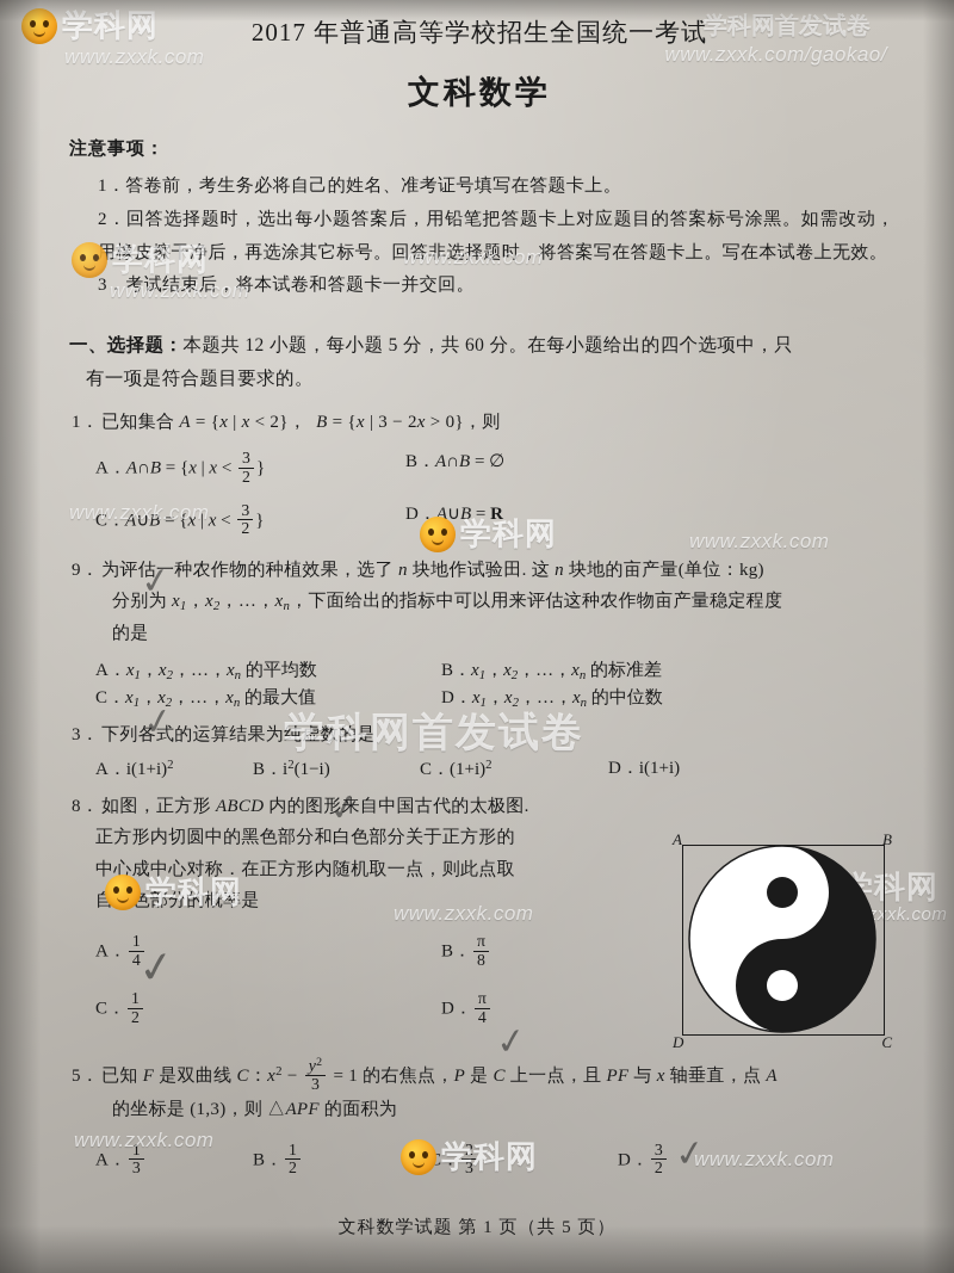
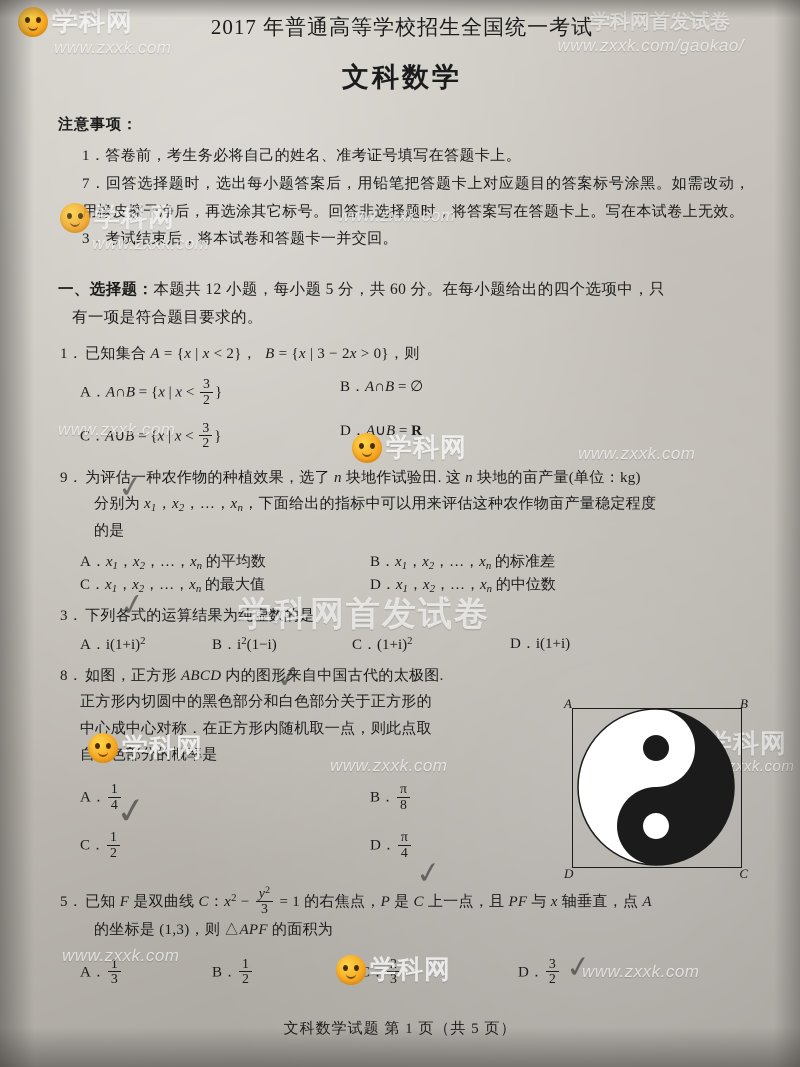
  学科网
  www.zxxk.com
  学科网首发试卷
  www.zxxk.com/gaokao/
  学科网
  www.zxxk.com
  www.zxxk.com
  www.zxxk.com
  学科网
  www.zxxk.com
  学科网首发试卷
  学科网
  www.zxxk.com
  www.zxxk.com
  学科网
  www.zxxk.com
  2017 年普通高等学校招生全国统一考试
  文科数学
  注意事项：
  1．答卷前，考生务必将自己的姓名、准考证号填写在答题卡上。
- 2．回答选择题时，选出每小题答案后，用铅笔把答题卡上对应题目的答案标号涂黑。如需改动，用橡皮擦干净后，再选涂其它标号。回答非选择题时，将答案写在答题卡上。写在本试卷上无效。
+ 7．回答选择题时，选出每小题答案后，用铅笔把答题卡上对应题目的答案标号涂黑。如需改动，用橡皮擦干净后，再选涂其它标号。回答非选择题时，将答案写在答题卡上。写在本试卷上无效。
  3．考试结束后，将本试卷和答题卡一并交回。
  一、选择题：本题共 12 小题，每小题 5 分，共 60 分。在每小题给出的四个选项中，只
  有一项是符合题目要求的。
  1． 已知集合 A = {x | x < 2}， B = {x | 3 − 2x > 0}，则
  A．A∩B = {x | x <
  3
  2
  }
  B．A∩B = ∅
  C．A∪B = {x | x <
  3
  2
  }
  D．A∪B = R
  9． 为评估一种农作物的种植效果，选了 n 块地作试验田. 这 n 块地的亩产量(单位：kg)
  分别为 x1，x2，…，xn，下面给出的指标中可以用来评估这种农作物亩产量稳定程度
  的是
  A．x1，x2，…，xn 的平均数
  B．x1，x2，…，xn 的标准差
  C．x1，x2，…，xn 的最大值
  D．x1，x2，…，xn 的中位数
  3． 下列各式的运算结果为纯虚数的是
  A．i(1+i)2
  B．i2(1−i)
  C．(1+i)2
  D．i(1+i)
  8． 如图，正方形 ABCD 内的图形来自中国古代的太极图.
  正方形内切圆中的黑色部分和白色部分关于正方形的
  中心成中心对称．在正方形内随机取一点，则此点取
  自色部分的概率是
  A．
  1
  4
  B．
  π
  8
  C．
  1
  2
  D．
  π
  4
  5． 已知 F 是双曲线 C：x2 −
  y2
  3
  = 1 的右焦点，P 是 C 上一点，且 PF 与 x 轴垂直，点 A
  的坐标是 (1,3)，则 △APF 的面积为
  A．
  1
  3
  B．
  1
  2
  2
  3
  D．
  3
  2
  A
  B
  D
  C
